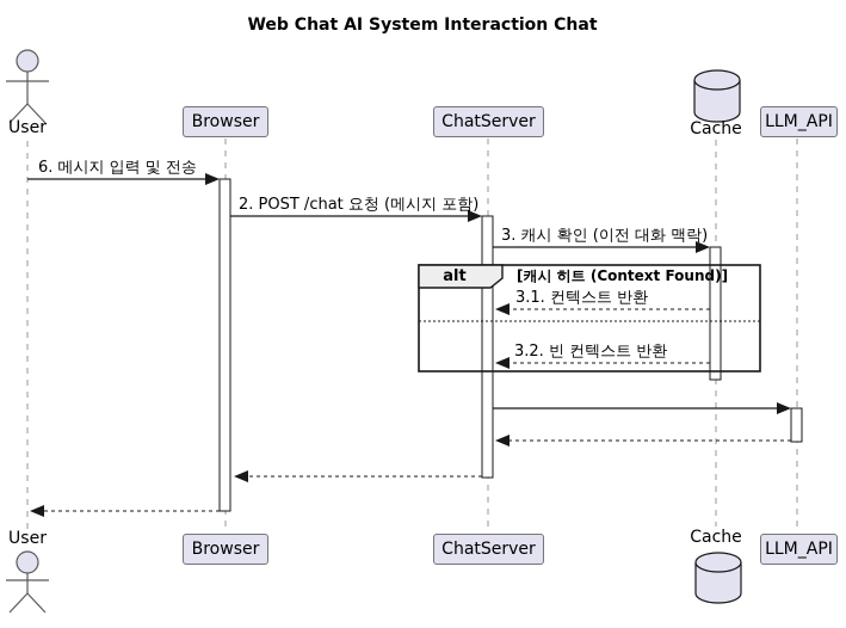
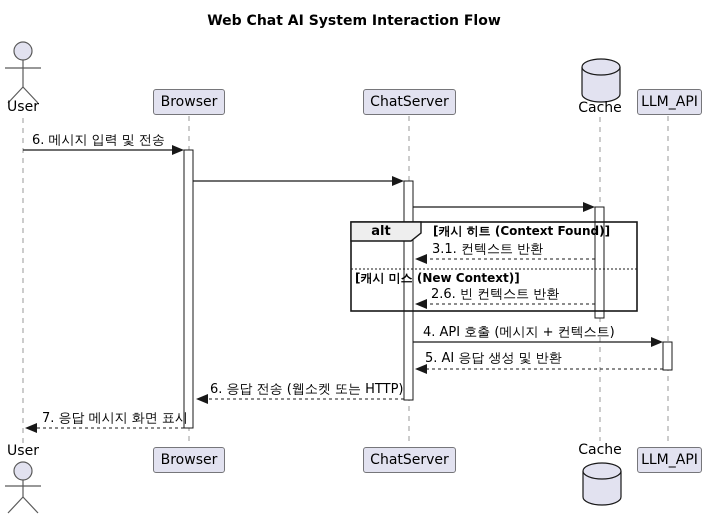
- Web Chat AI System Interaction Chat
+ Web Chat AI System Interaction Flow
  User
  Browser
  ChatServer
  Cache
  LLM_API
  6. 메시지 입력 및 전송
- 2. POST /chat 요청 (메시지 포함)
- 3. 캐시 확인 (이전 대화 맥락)
  3.1. 컨텍스트 반환
- 3.2. 빈 컨텍스트 반환
+ 2.6. 빈 컨텍스트 반환
+ 4. API 호출 (메시지 + 컨텍스트)
+ 5. AI 응답 생성 및 반환
+ 6. 응답 전송 (웹소켓 또는 HTTP)
+ 7. 응답 메시지 화면 표시
  alt
  [캐시 히트 (Context Found)]
+ [캐시 미스 (New Context)]
  User
  Browser
  ChatServer
  Cache
  LLM_API
